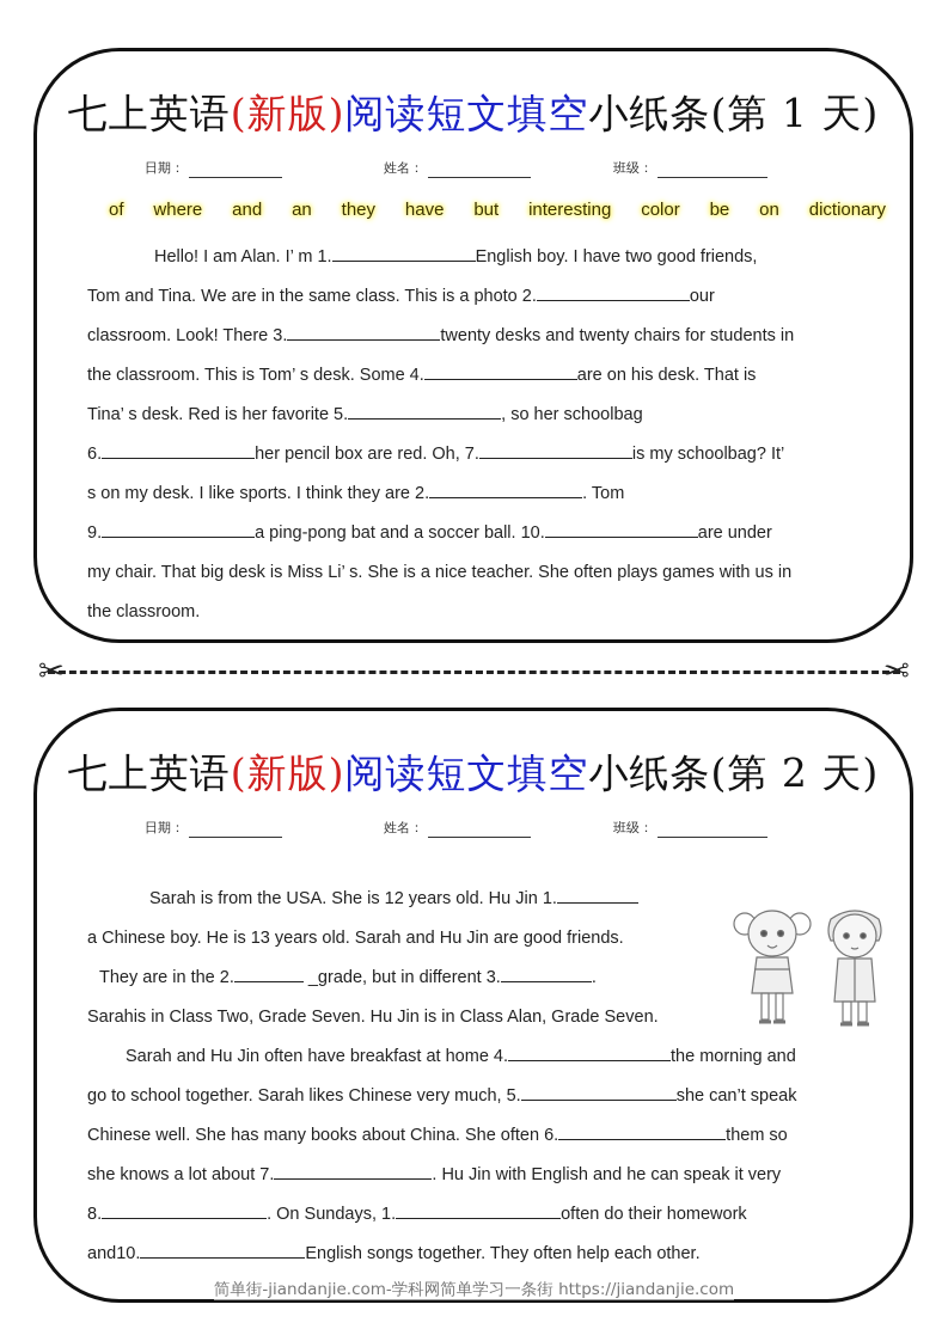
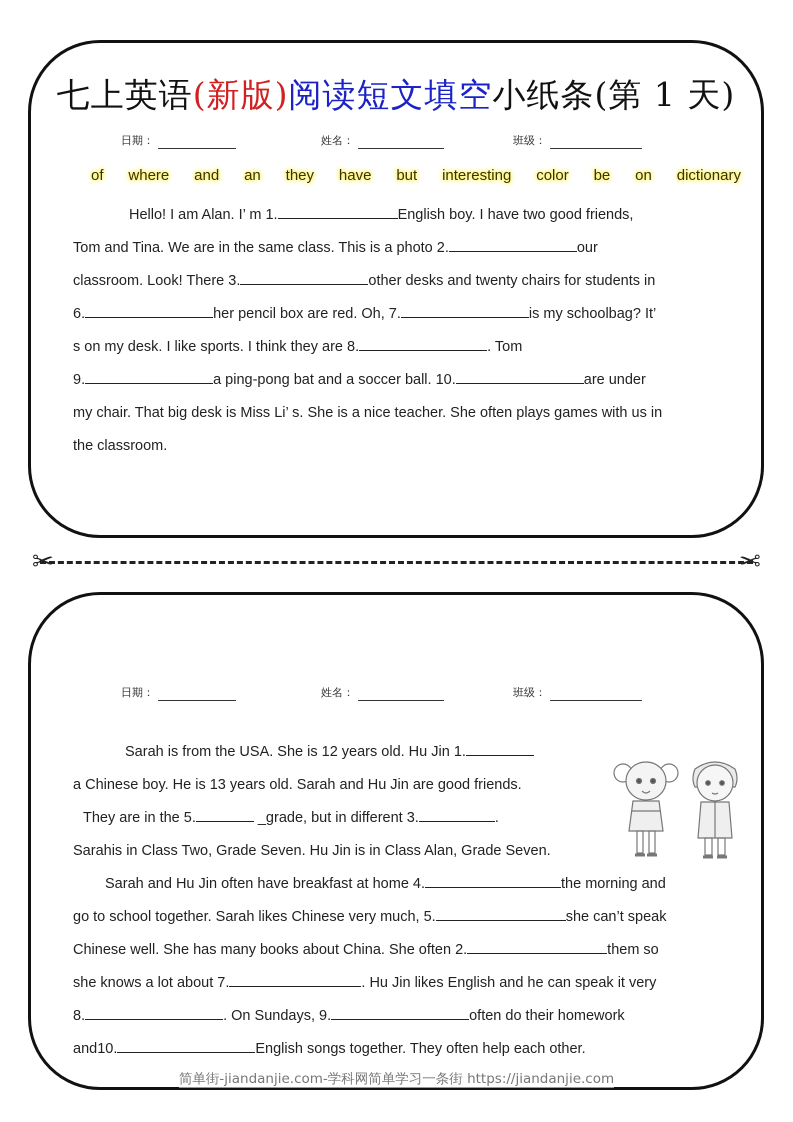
  七上英语(新版)阅读短文填空小纸条(第 1 天)
  日期：
  姓名：
  班级：
  of
  where
  and
  an
  they
  have
  but
  interesting
  color
  be
  on
  dictionary
  Hello! I am Alan. I’ m 1. English boy. I have two good friends,
  Tom and Tina. We are in the same class. This is a photo 2. our
- classroom. Look! There 3. twenty desks and twenty chairs for students in
+ classroom. Look! There 3. other desks and twenty chairs for students in
- the classroom. This is Tom’ s desk. Some 4. are on his desk. That is
- Tina’ s desk. Red is her favorite 5. , so her schoolbag
  6. her pencil box are red. Oh, 7. is my schoolbag? It’
- s on my desk. I like sports. I think they are 2. . Tom
+ s on my desk. I like sports. I think they are 8. . Tom
  9. a ping-pong bat and a soccer ball. 10. are under
  my chair. That big desk is Miss Li’ s. She is a nice teacher. She often plays games with us in
  the classroom.
  ✂
- 七上英语(新版)阅读短文填空小纸条(第 2 天)
  日期：
  姓名：
  班级：
  Sarah is from the USA. She is 12 years old. Hu Jin 1.
  a Chinese boy. He is 13 years old. Sarah and Hu Jin are good friends.
- They are in the 2. _grade, but in different 3. .
+ They are in the 5. _grade, but in different 3. .
  Sarahis in Class Two, Grade Seven. Hu Jin is in Class Alan, Grade Seven.
  Sarah and Hu Jin often have breakfast at home 4. the morning and
  go to school together. Sarah likes Chinese very much, 5. she can’t speak
- Chinese well. She has many books about China. She often 6. them so
+ Chinese well. She has many books about China. She often 2. them so
- she knows a lot about 7. . Hu Jin with English and he can speak it very
+ she knows a lot about 7. . Hu Jin likes English and he can speak it very
- 8. . On Sundays, 1. often do their homework
+ 8. . On Sundays, 9. often do their homework
  and10. English songs together. They often help each other.
  简单街-jiandanjie.com-学科网简单学习一条街 https://jiandanjie.com
